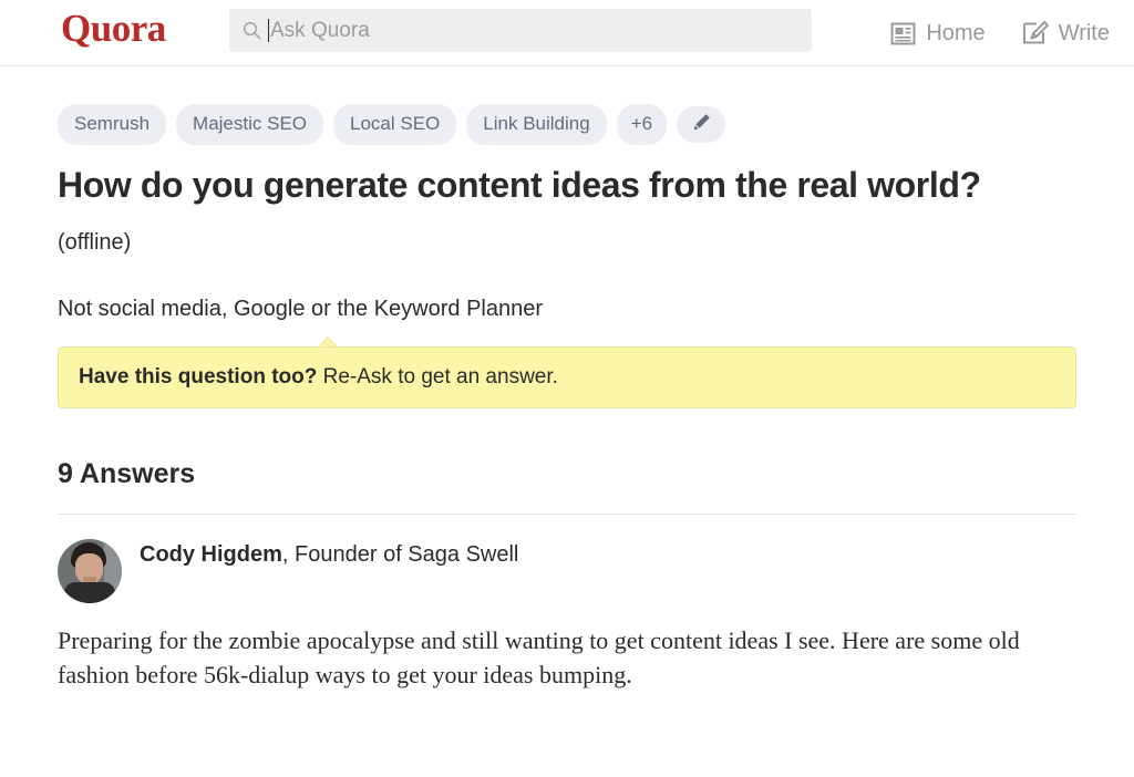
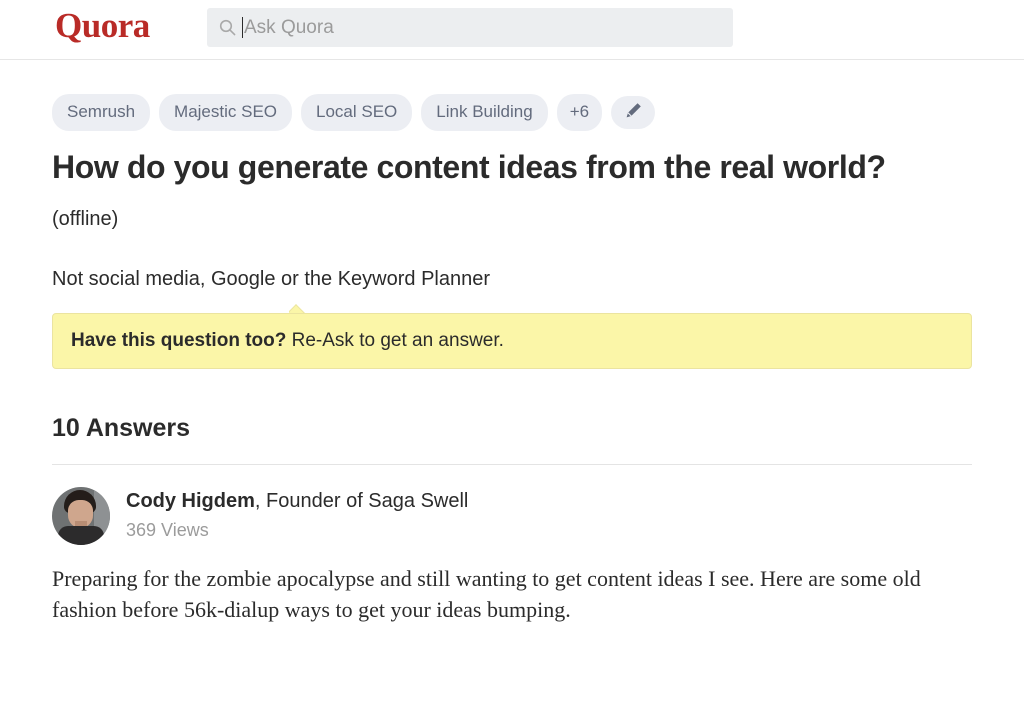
  Quora
  Ask Quora
- Home
- Write
  Semrush
  Majestic SEO
  Local SEO
  Link Building
  +6
  How do you generate content ideas from the real world?
  (offline)
  Not social media, Google or the Keyword Planner
  Have this question too? Re-Ask to get an answer.
- 9 Answers
+ 10 Answers
  Cody Higdem, Founder of Saga Swell
+ 369 Views
  Preparing for the zombie apocalypse and still wanting to get content ideas I see. Here are some old fashion before 56k-dialup ways to get your ideas bumping.
